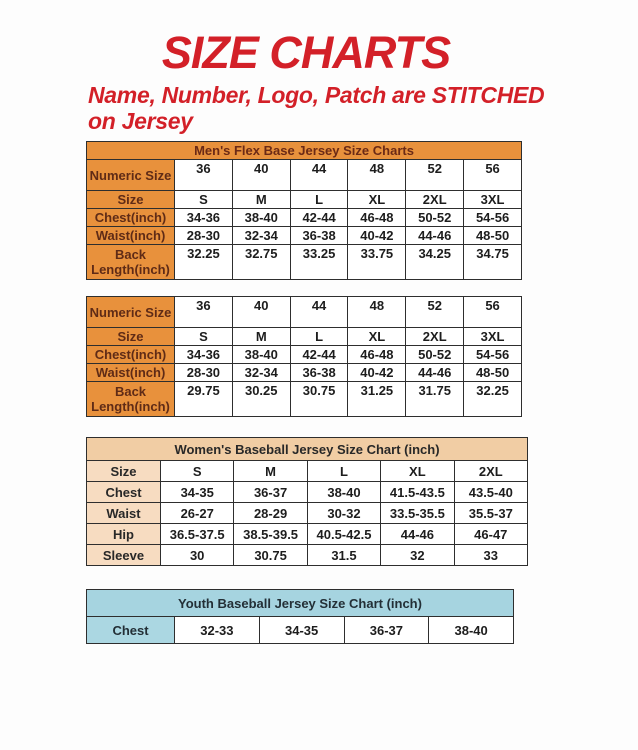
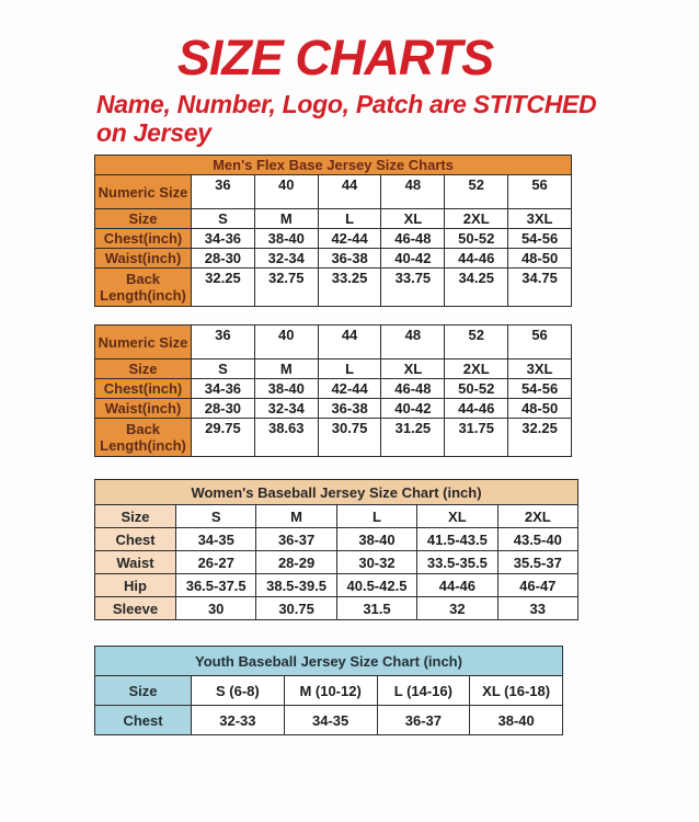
  SIZE CHARTS
  Name, Number, Logo, Patch are STITCHED
  on Jersey
  Men's Flex Base Jersey Size Charts
  Numeric Size	36	40	44	48	52	56
  Size	S	M	L	XL	2XL	3XL
  Chest(inch)	34-36	38-40	42-44	46-48	50-52	54-56
  Waist(inch)	28-30	32-34	36-38	40-42	44-46	48-50
  Back Length(inch)	32.25	32.75	33.25	33.75	34.25	34.75
  Numeric Size	36	40	44	48	52	56
  Size	S	M	L	XL	2XL	3XL
  Chest(inch)	34-36	38-40	42-44	46-48	50-52	54-56
  Waist(inch)	28-30	32-34	36-38	40-42	44-46	48-50
- Back Length(inch)	29.75	30.25	30.75	31.25	31.75	32.25
+ Back Length(inch)	29.75	38.63	30.75	31.25	31.75	32.25
  Women's Baseball Jersey Size Chart (inch)
  Size	S	M	L	XL	2XL
  Chest	34-35	36-37	38-40	41.5-43.5	43.5-40
  Waist	26-27	28-29	30-32	33.5-35.5	35.5-37
  Hip	36.5-37.5	38.5-39.5	40.5-42.5	44-46	46-47
  Sleeve	30	30.75	31.5	32	33
  Youth Baseball Jersey Size Chart (inch)
+ Size	S (6-8)	M (10-12)	L (14-16)	XL (16-18)
  Chest	32-33	34-35	36-37	38-40
